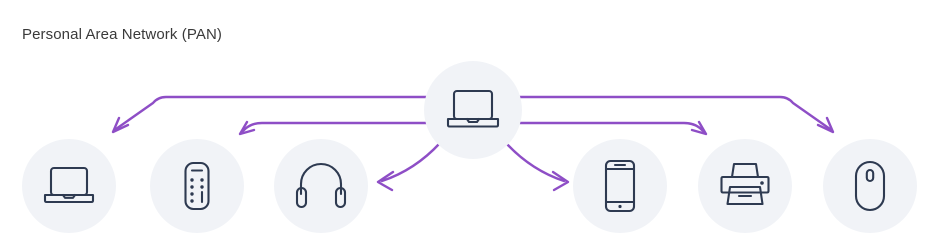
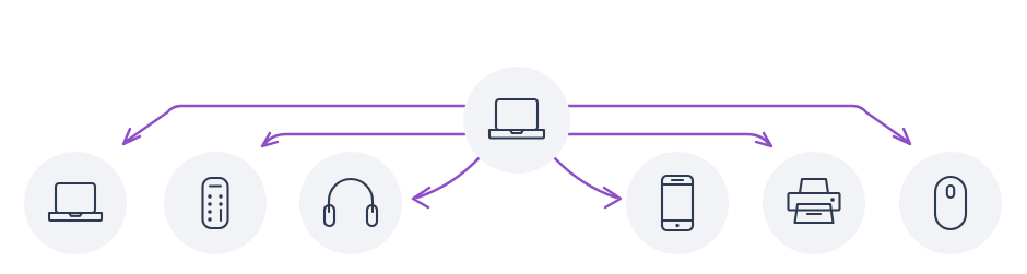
- Personal Area Network (PAN)
